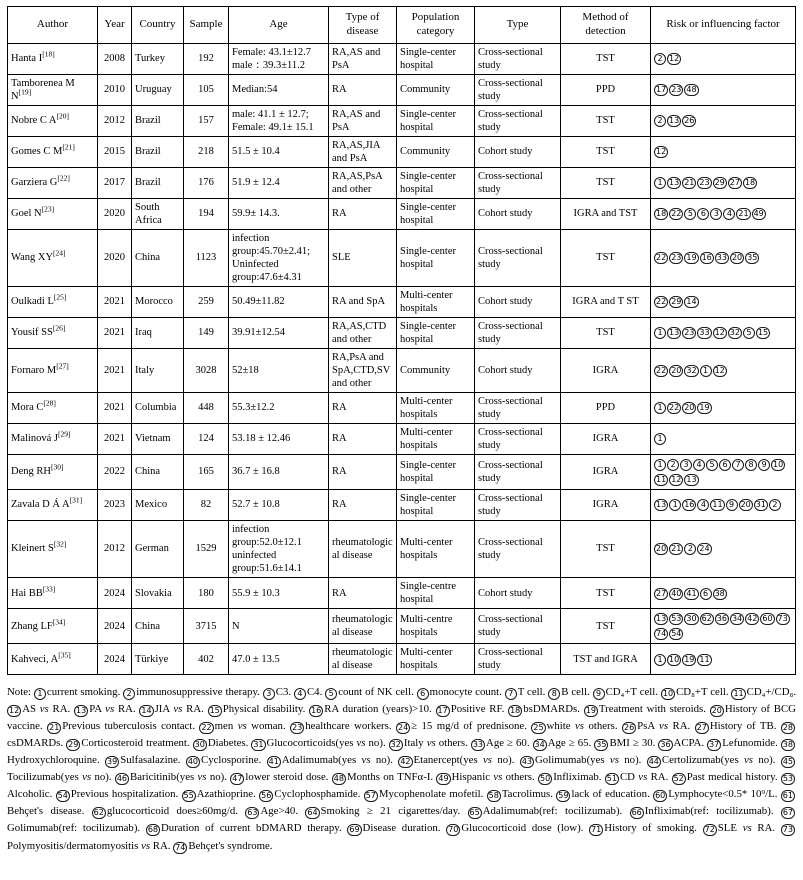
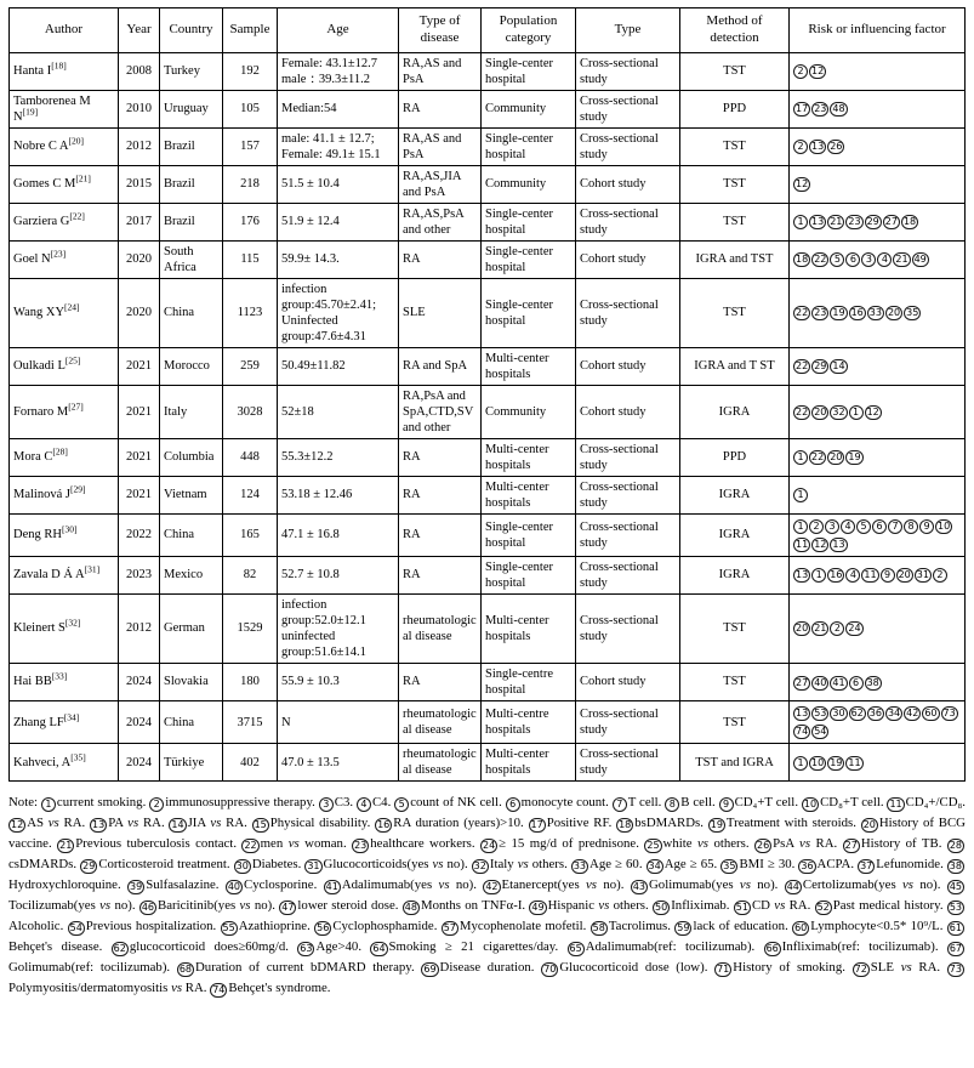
  Author	Year	Country	Sample	Age	Type of disease	Population category	Type	Method of detection	Risk or influencing factor
  Hanta I[18]	2008	Turkey	192	Female: 43.1±12.7 male：39.3±11.2	RA,AS and PsA	Single-center hospital	Cross-sectional study	TST	2 12
  Tamborenea M N[19]	2010	Uruguay	105	Median:54	RA	Community	Cross-sectional study	PPD	17 23 48
  Nobre C A[20]	2012	Brazil	157	male: 41.1 ± 12.7; Female: 49.1± 15.1	RA,AS and PsA	Single-center hospital	Cross-sectional study	TST	2 13 26
  Gomes C M[21]	2015	Brazil	218	51.5 ± 10.4	RA,AS,JIA and PsA	Community	Cohort study	TST	12
  Garziera G[22]	2017	Brazil	176	51.9 ± 12.4	RA,AS,PsA and other	Single-center hospital	Cross-sectional study	TST	1 13 21 23 29 27 18
- Goel N[23]	2020	South Africa	194	59.9± 14.3.	RA	Single-center hospital	Cohort study	IGRA and TST	18 22 5 6 3 4 21 49
+ Goel N[23]	2020	South Africa	115	59.9± 14.3.	RA	Single-center hospital	Cohort study	IGRA and TST	18 22 5 6 3 4 21 49
  Wang XY[24]	2020	China	1123	infection group:45.70±2.41; Uninfected group:47.6±4.31	SLE	Single-center hospital	Cross-sectional study	TST	22 23 19 16 33 20 35
  Oulkadi L[25]	2021	Morocco	259	50.49±11.82	RA and SpA	Multi-center hospitals	Cohort study	IGRA and T ST	22 29 14
- Yousif SS[26]	2021	Iraq	149	39.91±12.54	RA,AS,CTD and other	Single-center hospital	Cross-sectional study	TST	1 13 23 33 12 32 5 15
  Fornaro M[27]	2021	Italy	3028	52±18	RA,PsA and SpA,CTD,SV and other	Community	Cohort study	IGRA	22 20 32 1 12
  Mora C[28]	2021	Columbia	448	55.3±12.2	RA	Multi-center hospitals	Cross-sectional study	PPD	1 22 20 19
  Malinová J[29]	2021	Vietnam	124	53.18 ± 12.46	RA	Multi-center hospitals	Cross-sectional study	IGRA	1
- Deng RH[30]	2022	China	165	36.7 ± 16.8	RA	Single-center hospital	Cross-sectional study	IGRA	1 2 3 4 5 6 7 8 9 1011 12 13
+ Deng RH[30]	2022	China	165	47.1 ± 16.8	RA	Single-center hospital	Cross-sectional study	IGRA	1 2 3 4 5 6 7 8 9 1011 12 13
  Zavala D Á A[31]	2023	Mexico	82	52.7 ± 10.8	RA	Single-center hospital	Cross-sectional study	IGRA	13 1 16 4 11 9 20 31 2
  Kleinert S[32]	2012	German	1529	infection group:52.0±12.1 uninfected group:51.6±14.1	rheumatological disease	Multi-center hospitals	Cross-sectional study	TST	20 21 2 24
  Hai BB[33]	2024	Slovakia	180	55.9 ± 10.3	RA	Single-centre hospital	Cohort study	TST	27 40 41 6 38
  Zhang LF[34]	2024	China	3715	N	rheumatological disease	Multi-centre hospitals	Cross-sectional study	TST	13 53 30 62 36 34 42 60 7374 54
  Kahveci, A[35]	2024	Türkiye	402	47.0 ± 13.5	rheumatological disease	Multi-center hospitals	Cross-sectional study	TST and IGRA	1 10 19 11
  Note: 1 current smoking. 2 immunosuppressive therapy. 3 C3. 4 C4. 5 count of NK cell. 6 monocyte count. 7 T cell. 8 B cell. 9 CD₄+T cell. 10 CD₈+T cell. 11 CD₄+/CD₈. 12 AS vs RA. 13 PA vs RA. 14 JIA vs RA. 15 Physical disability. 16 RA duration (years)>10. 17 Positive RF. 18 bsDMARDs. 19 Treatment with steroids. 20 History of BCG vaccine. 21 Previous tuberculosis contact. 22 men vs woman. 23 healthcare workers. 24 ≥ 15 mg/d of prednisone. 25 white vs others. 26 PsA vs RA. 27 History of TB. 28csDMARDs. 29 Corticosteroid treatment. 30 Diabetes. 31 Glucocorticoids(yes vs no). 32 Italy vs others. 33 Age ≥ 60. 34 Age ≥ 65. 35 BMI ≥ 30. 36 ACPA. 37 Lefunomide. 38Hydroxychloroquine. 39 Sulfasalazine. 40 Cyclosporine. 41 Adalimumab(yes vs no). 42 Etanercept(yes vs no). 43 Golimumab(yes vs no). 44 Certolizumab(yes vs no). 45Tocilizumab(yes vs no). 46 Baricitinib(yes vs no). 47 lower steroid dose. 48 Months on TNFα-I. 49 Hispanic vs others. 50 Infliximab. 51 CD vs RA. 52 Past medical history. 53Alcoholic. 54 Previous hospitalization. 55 Azathioprine. 56 Cyclophosphamide. 57 Mycophenolate mofetil. 58 Tacrolimus. 59 lack of education. 60 Lymphocyte<0.5* 10⁹/L. 61Behçet's disease. 62 glucocorticoid does≥60mg/d. 63 Age>40. 64 Smoking ≥ 21 cigarettes/day. 65 Adalimumab(ref: tocilizumab). 66 Infliximab(ref: tocilizumab). 67Golimumab(ref: tocilizumab). 68 Duration of current bDMARD therapy. 69 Disease duration. 70 Glucocorticoid dose (low). 71 History of smoking. 72 SLE vs RA. 73Polymyositis/dermatomyositis vs RA. 74 Behçet's syndrome.
